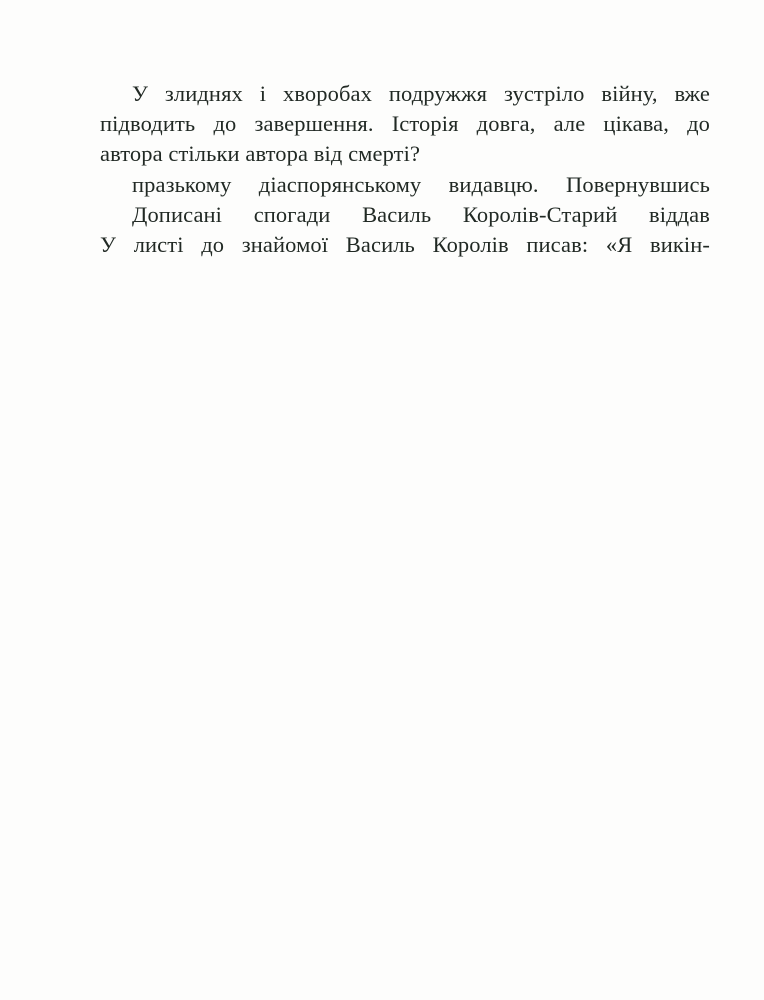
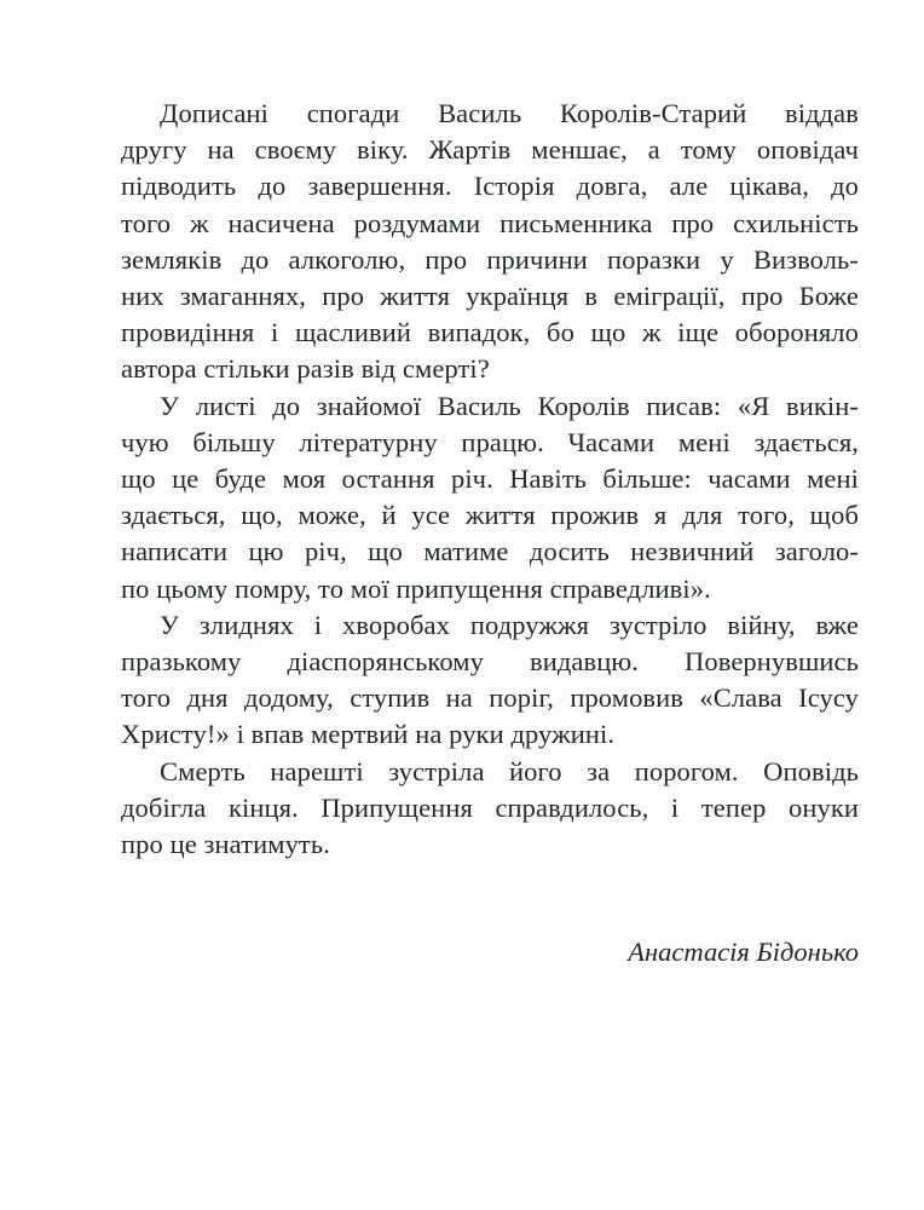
- У злиднях і хворобах подружжя зустріло війну, вже
+ Дописані спогади Василь Королів-Старий віддав
+ другу на своєму віку. Жартів меншає, а тому оповідач
  підводить до завершення. Історія довга, але цікава, до
+ того ж насичена роздумами письменника про схильність
+ земляків до алкоголю, про причини поразки у Визволь-
+ них змаганнях, про життя українця в еміграції, про Боже
+ провидіння і щасливий випадок, бо що ж іще обороняло
- автора стільки автора від смерті?
+ автора стільки разів від смерті?
- празькому діаспорянському видавцю. Повернувшись
+ У листі до знайомої Василь Королів писав: «Я викін-
+ чую більшу літературну працю. Часами мені здається,
+ що це буде моя остання річ. Навіть більше: часами мені
+ здається, що, може, й усе життя прожив я для того, щоб
+ написати цю річ, що матиме досить незвичний заголо-
+ по цьому помру, то мої припущення справедливі».
- Дописані спогади Василь Королів-Старий віддав
+ У злиднях і хворобах подружжя зустріло війну, вже
- У листі до знайомої Василь Королів писав: «Я викін-
+ празькому діаспорянському видавцю. Повернувшись
+ того дня додому, ступив на поріг, промовив «Слава Ісусу
+ Христу!» і впав мертвий на руки дружині.
+ Смерть нарешті зустріла його за порогом. Оповідь
+ добігла кінця. Припущення справдилось, і тепер онуки
+ про це знатимуть.
+ Анастасія Бідонько
